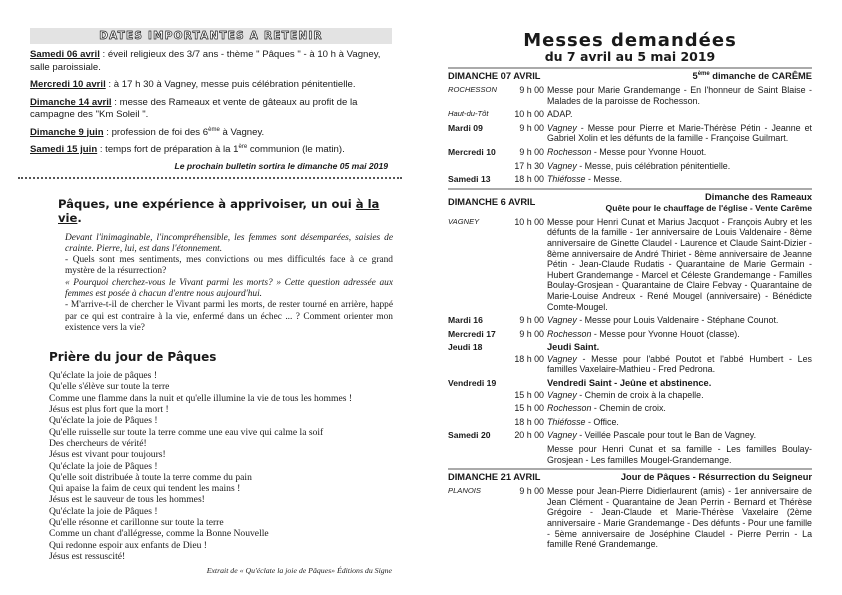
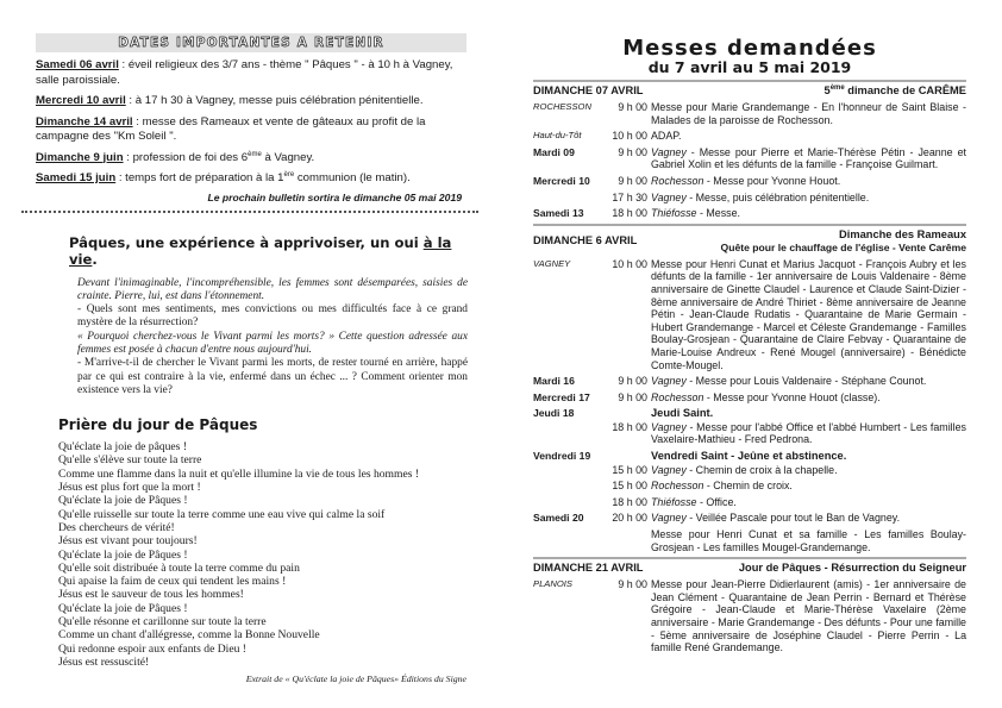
  DATES IMPORTANTES A RETENIR
  Samedi 06 avril : éveil religieux des 3/7 ans - thème " Pâques " - à 10 h à Vagney, salle paroissiale.
  Mercredi 10 avril : à 17 h 30 à Vagney, messe puis célébration pénitentielle.
  Dimanche 14 avril : messe des Rameaux et vente de gâteaux au profit de la campagne des "Km Soleil ".
  Dimanche 9 juin : profession de foi des 6 à Vagney.
  Samedi 15 juin : temps fort de préparation à la 1 communion (le matin).
  Le prochain bulletin sortira le dimanche 05 mai 2019
  Pâques, une expérience à apprivoiser, un oui à la vie.
  Devant l'inimaginable, l'incompréhensible, les femmes sont désemparées, saisies de crainte. Pierre, lui, est dans l'étonnement.
  - Quels sont mes sentiments, mes convictions ou mes difficultés face à ce grand mystère de la résurrection?
  « Pourquoi cherchez-vous le Vivant parmi les morts? » Cette question adressée aux femmes est posée à chacun d'entre nous aujourd'hui.
  - M'arrive-t-il de chercher le Vivant parmi les morts, de rester tourné en arrière, happé par ce qui est contraire à la vie, enfermé dans un échec ... ? Comment orienter mon existence vers la vie?
  Prière du jour de Pâques
  Qu'éclate la joie de pâques !
  Qu'elle s'élève sur toute la terre
  Comme une flamme dans la nuit et qu'elle illumine la vie de tous les hommes !
  Jésus est plus fort que la mort !
  Qu'éclate la joie de Pâques !
  Qu'elle ruisselle sur toute la terre comme une eau vive qui calme la soif
  Des chercheurs de vérité!
  Jésus est vivant pour toujours!
  Qu'éclate la joie de Pâques !
  Qu'elle soit distribuée à toute la terre comme du pain
  Qui apaise la faim de ceux qui tendent les mains !
  Jésus est le sauveur de tous les hommes!
  Qu'éclate la joie de Pâques !
  Qu'elle résonne et carillonne sur toute la terre
  Comme un chant d'allégresse, comme la Bonne Nouvelle
  Qui redonne espoir aux enfants de Dieu !
  Jésus est ressuscité!
  Extrait de « Qu'éclate la joie de Pâques» Éditions du Signe
  Messes demandées
  du 7 avril au 5 mai 2019
  DIMANCHE 07 AVRIL
  5 dimanche de CARÊME
  ROCHESSON
  9 h 00
  Messe pour Marie Grandemange - En l'honneur de Saint Blaise - Malades de la paroisse de Rochesson.
  Haut-du-Tôt
  10 h 00
  ADAP.
  Mardi 09
  9 h 00
  Vagney - Messe pour Pierre et Marie-Thérèse Pétin - Jeanne et Gabriel Xolin et les défunts de la famille - Françoise Guilmart.
  Mercredi 10
  9 h 00
  Rochesson - Messe pour Yvonne Houot.
  17 h 30
  Vagney - Messe, puis célébration pénitentielle.
  Samedi 13
  18 h 00
  Thiéfosse - Messe.
  DIMANCHE 6 AVRIL
  Dimanche des Rameaux
  Quête pour le chauffage de l'église - Vente Carême
  VAGNEY
  10 h 00
  Messe pour Henri Cunat et Marius Jacquot - François Aubry et les défunts de la famille - 1er anniversaire de Louis Valdenaire - 8ème anniversaire de Ginette Claudel - Laurence et Claude Saint-Dizier - 8ème anniversaire de André Thiriet - 8ème anniversaire de Jeanne Pétin - Jean-Claude Rudatis - Quarantaine de Marie Germain - Hubert Grandemange - Marcel et Céleste Grandemange - Familles Boulay-Grosjean - Quarantaine de Claire Febvay - Quarantaine de Marie-Louise Andreux - René Mougel (anniversaire) - Bénédicte Comte-Mougel.
  Mardi 16
  9 h 00
  Vagney - Messe pour Louis Valdenaire - Stéphane Counot.
  Mercredi 17
  9 h 00
  Rochesson - Messe pour Yvonne Houot (classe).
  Jeudi 18
  Jeudi Saint.
  18 h 00
- Vagney - Messe pour l'abbé Poutot et l'abbé Humbert - Les familles Vaxelaire-Mathieu - Fred Pedrona.
+ Vagney - Messe pour l'abbé Office et l'abbé Humbert - Les familles Vaxelaire-Mathieu - Fred Pedrona.
  Vendredi 19
  Vendredi Saint - Jeûne et abstinence.
  15 h 00
  Vagney - Chemin de croix à la chapelle.
  15 h 00
  Rochesson - Chemin de croix.
  18 h 00
  Thiéfosse - Office.
  Samedi 20
  20 h 00
  Vagney - Veillée Pascale pour tout le Ban de Vagney.
  Messe pour Henri Cunat et sa famille - Les familles Boulay-Grosjean - Les familles Mougel-Grandemange.
  DIMANCHE 21 AVRIL
  Jour de Pâques - Résurrection du Seigneur
  PLANOIS
  9 h 00
  Messe pour Jean-Pierre Didierlaurent (amis) - 1er anniversaire de Jean Clément - Quarantaine de Jean Perrin - Bernard et Thérèse Grégoire - Jean-Claude et Marie-Thérèse Vaxelaire (2ème anniversaire - Marie Grandemange - Des défunts - Pour une famille - 5ème anniversaire de Joséphine Claudel - Pierre Perrin - La famille René Grandemange.
